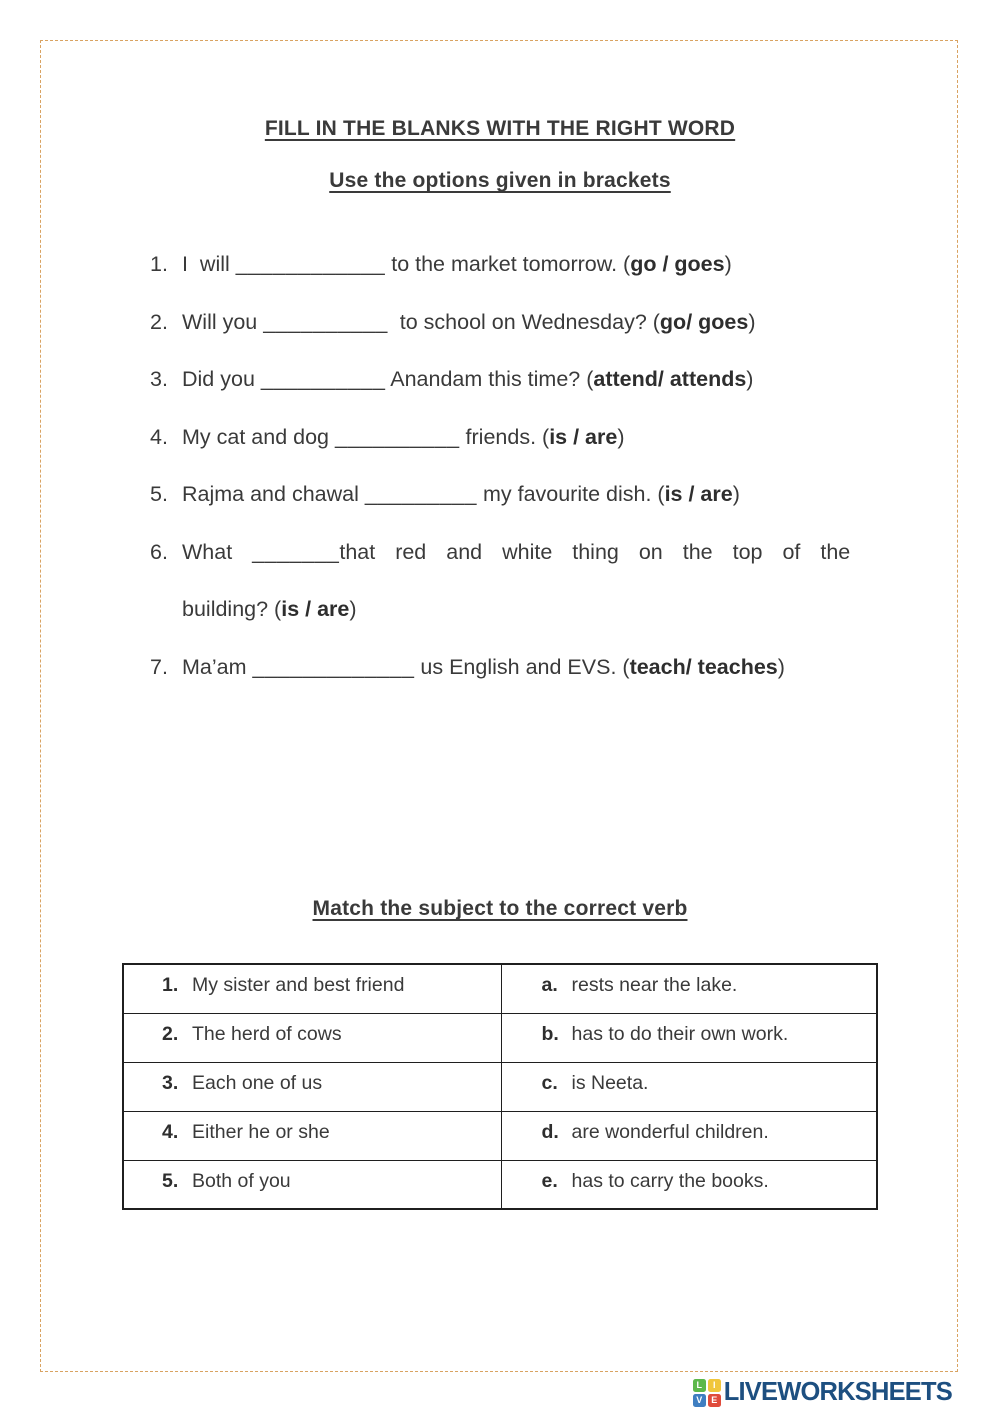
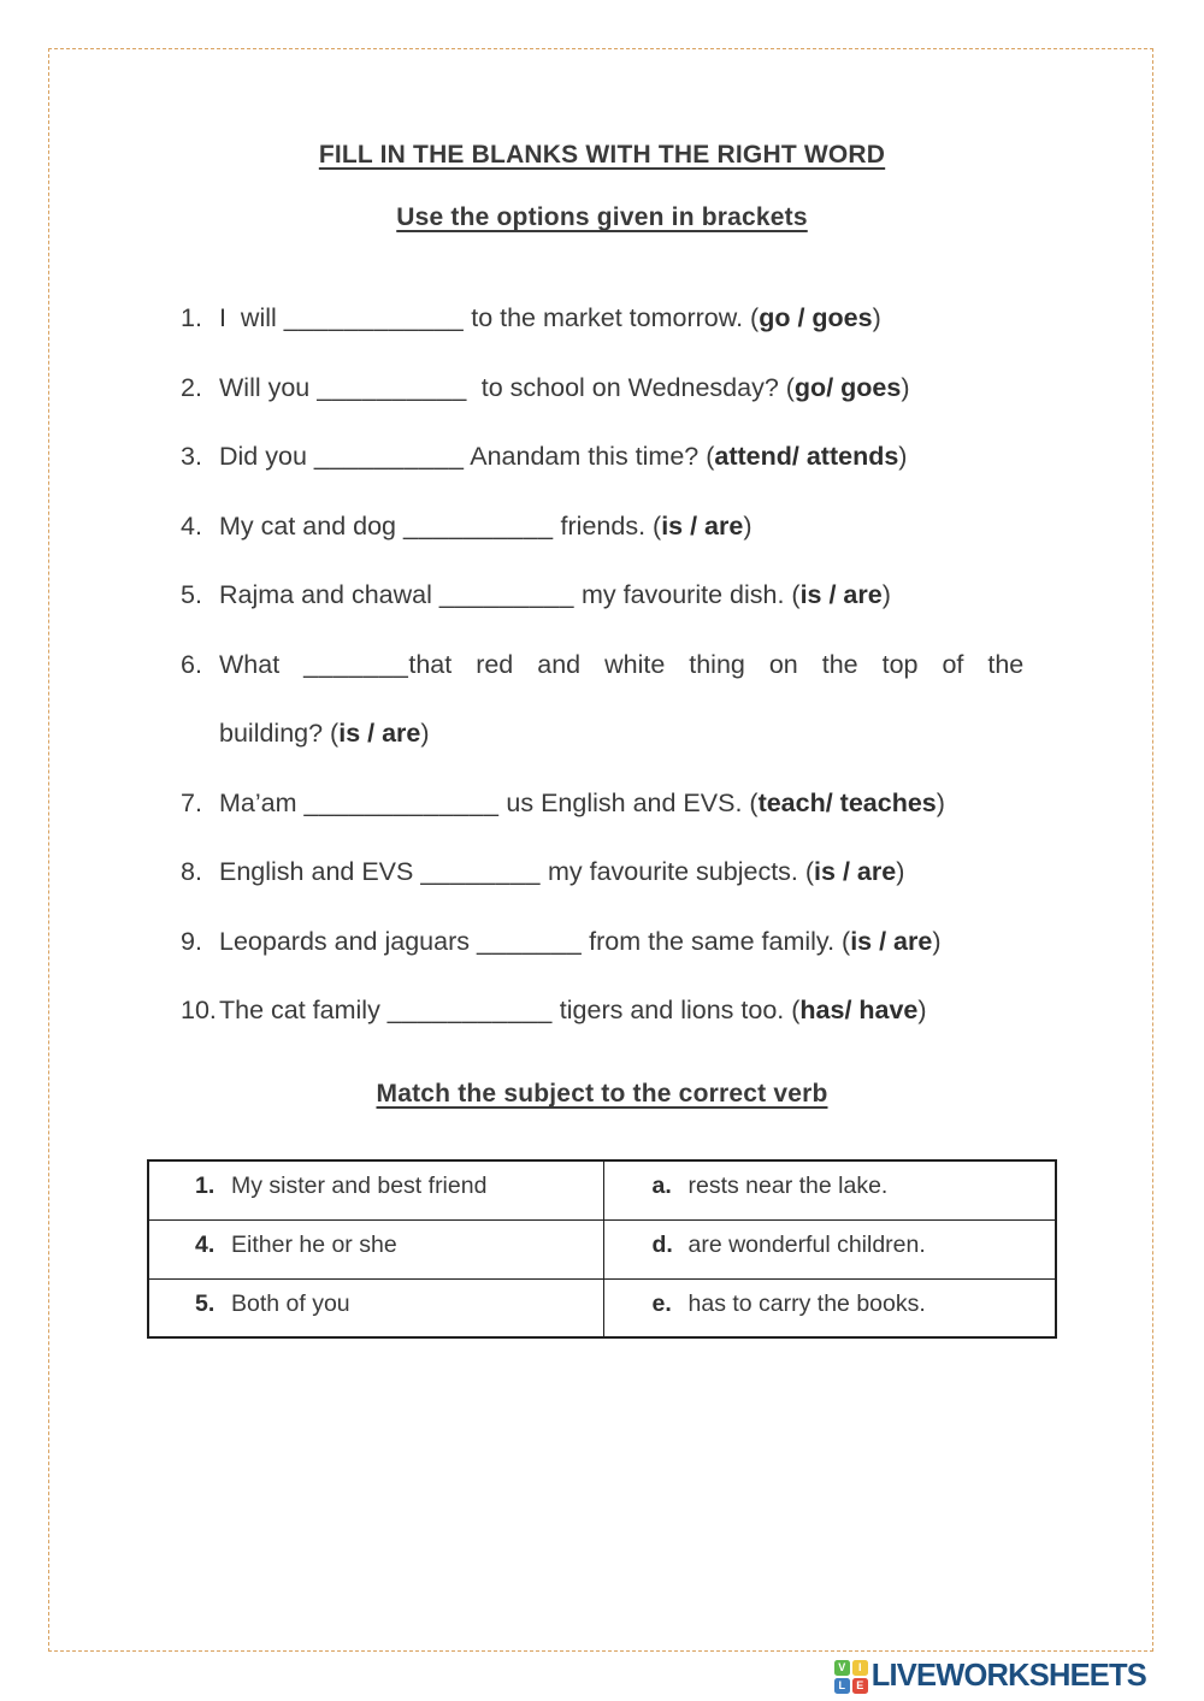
  FILL IN THE BLANKS WITH THE RIGHT WORD
  Use the options given in brackets
  1.
  I will ____________ to the market tomorrow. (go / goes)
  2.
  Will you __________ to school on Wednesday? (go/ goes)
  3.
  Did you __________ Anandam this time? (attend/ attends)
  4.
  My cat and dog __________ friends. (is / are)
  5.
  Rajma and chawal _________ my favourite dish. (is / are)
  6.
  What _______that red and white thing on the top of the
  building? (is / are)
  7.
  Ma’am _____________ us English and EVS. (teach/ teaches)
+ 8.
+ English and EVS ________ my favourite subjects. (is / are)
+ 9.
+ Leopards and jaguars _______ from the same family. (is / are)
+ 10.
+ The cat family ___________ tigers and lions too. (has/ have)
  Match the subject to the correct verb
  1. My sister and best friend	a. rests near the lake.
- 2. The herd of cows	b. has to do their own work.
- 3. Each one of us	c. is Neeta.
  4. Either he or she	d. are wonderful children.
  5. Both of you	e. has to carry the books.
- L
+ V
  I
- V
+ L
  E
  LIVEWORKSHEETS
